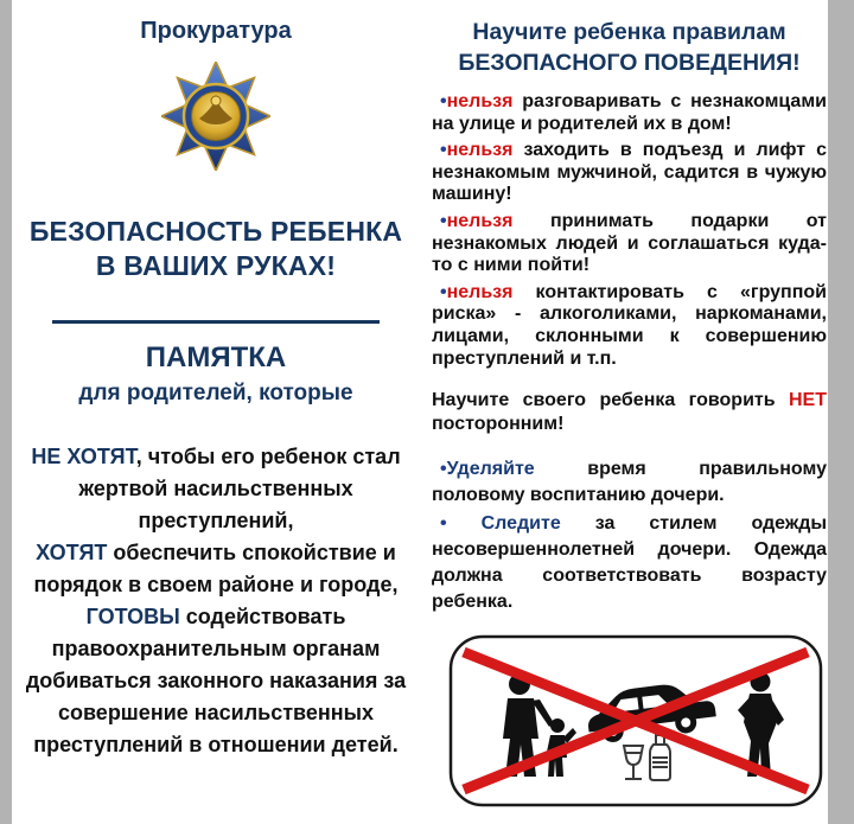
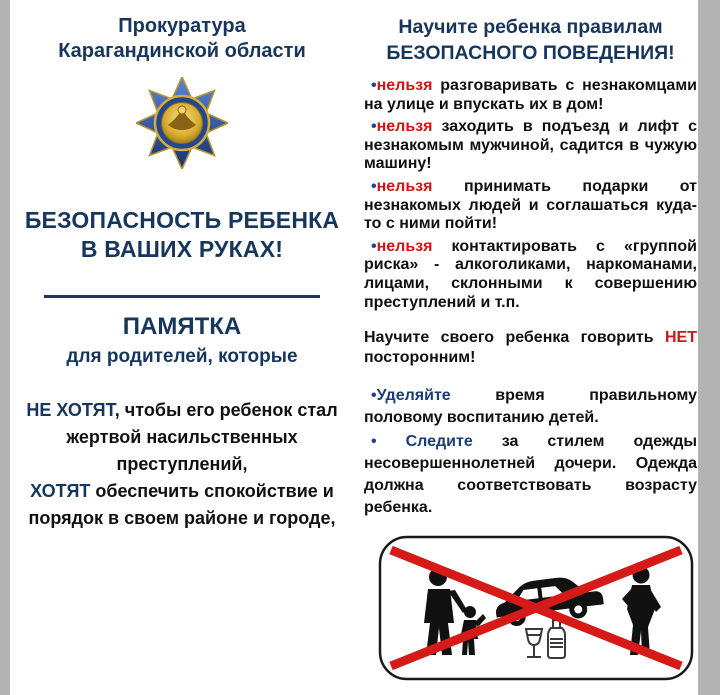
  Прокуратура
+ Карагандинской области
  БЕЗОПАСНОСТЬ РЕБЕНКА
  В ВАШИХ РУКАХ!
  ПАМЯТКА
  для родителей, которые
  НЕ ХОТЯТ, чтобы его ребенок стал жертвой насильственных преступлений,
  ХОТЯТ обеспечить спокойствие и порядок в своем районе и городе,
- ГОТОВЫ содействовать правоохранительным органам добиваться законного наказания за совершение насильственных преступлений в отношении детей.
  Научите ребенка правилам
  БЕЗОПАСНОГО ПОВЕДЕНИЯ!
- •нельзя разговаривать с незнакомцами на улице и родителей их в дом!
+ •нельзя разговаривать с незнакомцами на улице и впускать их в дом!
  •нельзя заходить в подъезд и лифт с незнакомым мужчиной, садится в чужую машину!
  •нельзя принимать подарки от незнакомых людей и соглашаться куда-то с ними пойти!
  •нельзя контактировать с «группой риска» - алкоголиками, наркоманами, лицами, склонными к совершению преступлений и т.п.
  Научите своего ребенка говорить НЕТ посторонним!
- •Уделяйте время правильному половому воспитанию дочери.
+ •Уделяйте время правильному половому воспитанию детей.
  • Следите за стилем одежды несовершеннолетней дочери. Одежда должна соответствовать возрасту ребенка.
